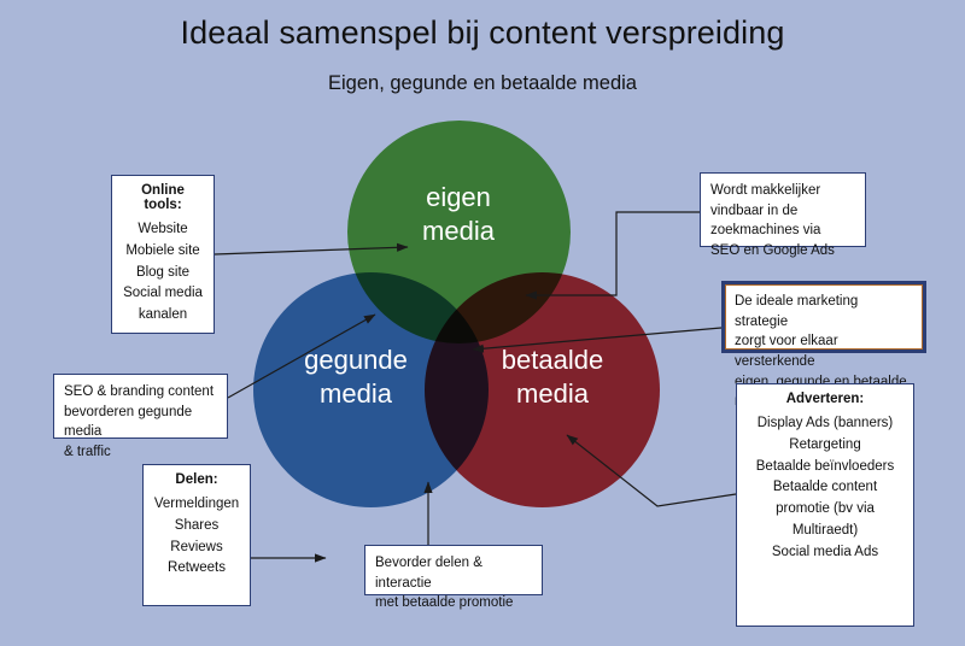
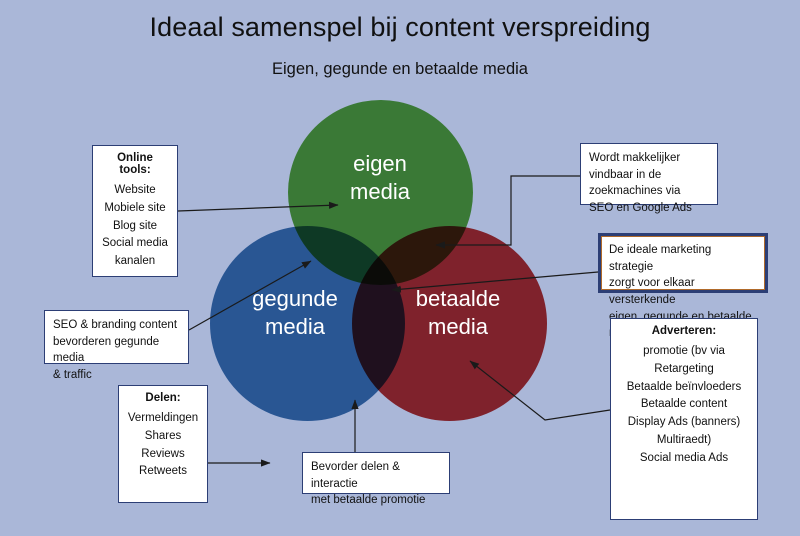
  Ideaal samenspel bij content verspreiding
  Eigen, gegunde en betaalde media
  eigen
  media
  gegunde
  media
  betaalde
  media
  Online tools:
  Website
  Mobiele site
  Blog site
  Social media
  kanalen
  SEO & branding content
  bevorderen gegunde media
  & traffic
  Delen:
  Vermeldingen
  Shares
  Reviews
  Retweets
  Bevorder delen & interactie
  met betaalde promotie
  Wordt makkelijker
  vindbaar in de
  zoekmachines via
  SEO en Google Ads
  De ideale marketing strategie
  zorgt voor elkaar versterkende
  eigen, gegunde en betaalde
  Adverteren:
- Display Ads (banners)
+ promotie (bv via
  Retargeting
  Betaalde beïnvloeders
  Betaalde content
- promotie (bv via
+ Display Ads (banners)
  Multiraedt)
  Social media Ads
